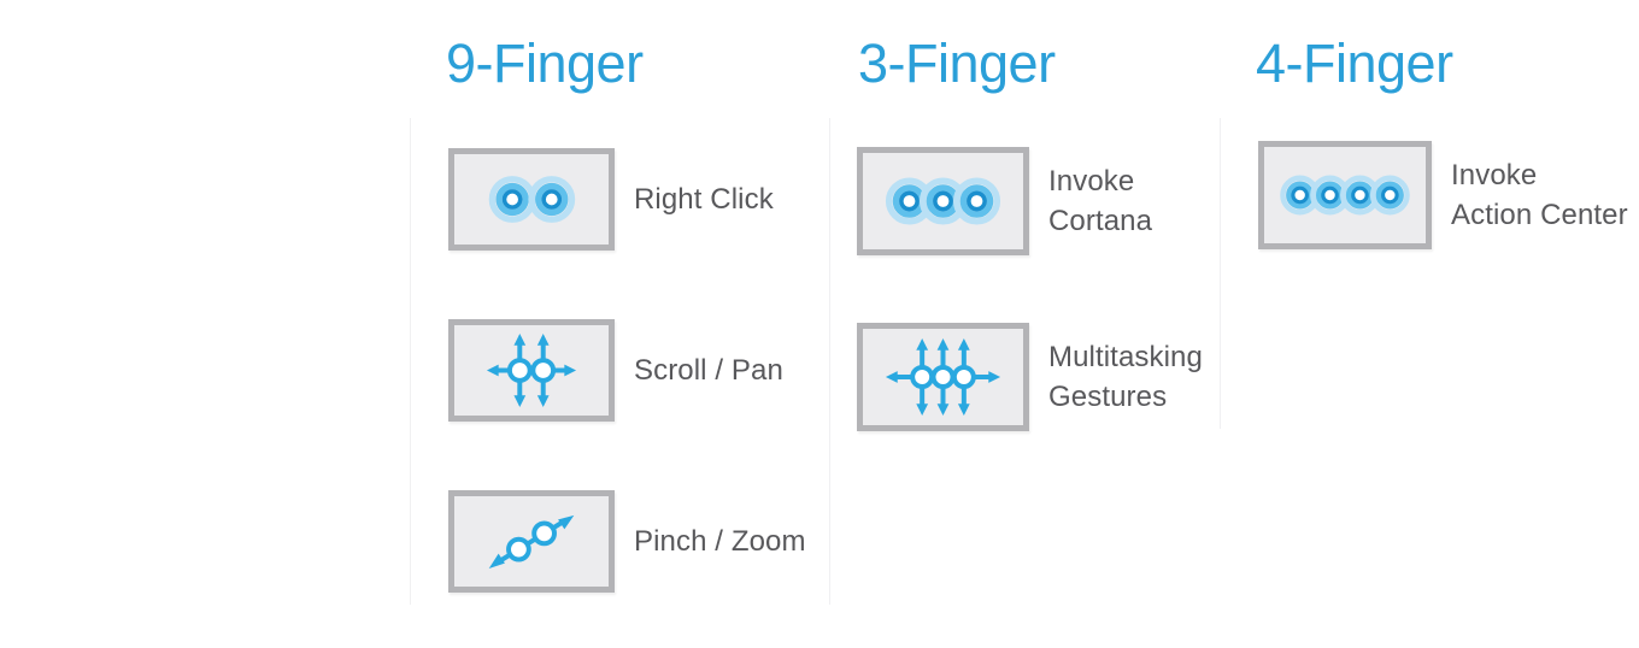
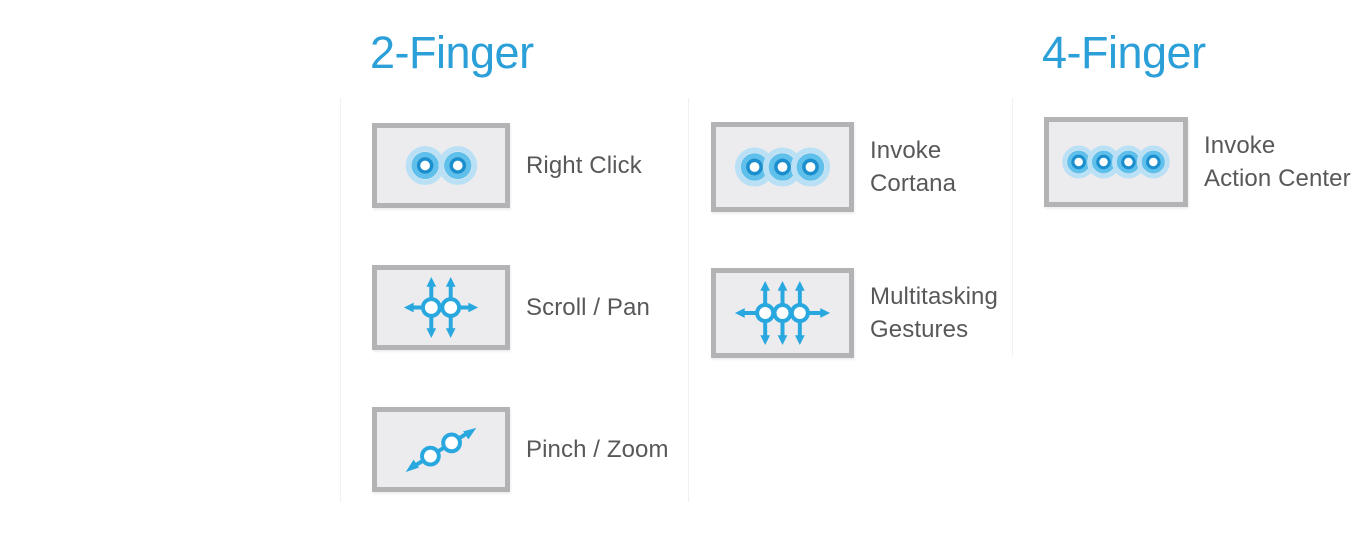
- 9-Finger
+ 2-Finger
  Right Click
  Scroll / Pan
  Pinch / Zoom
- 3-Finger
  Invoke
  Cortana
  Multitasking
  Gestures
  4-Finger
  Invoke
  Action Center
